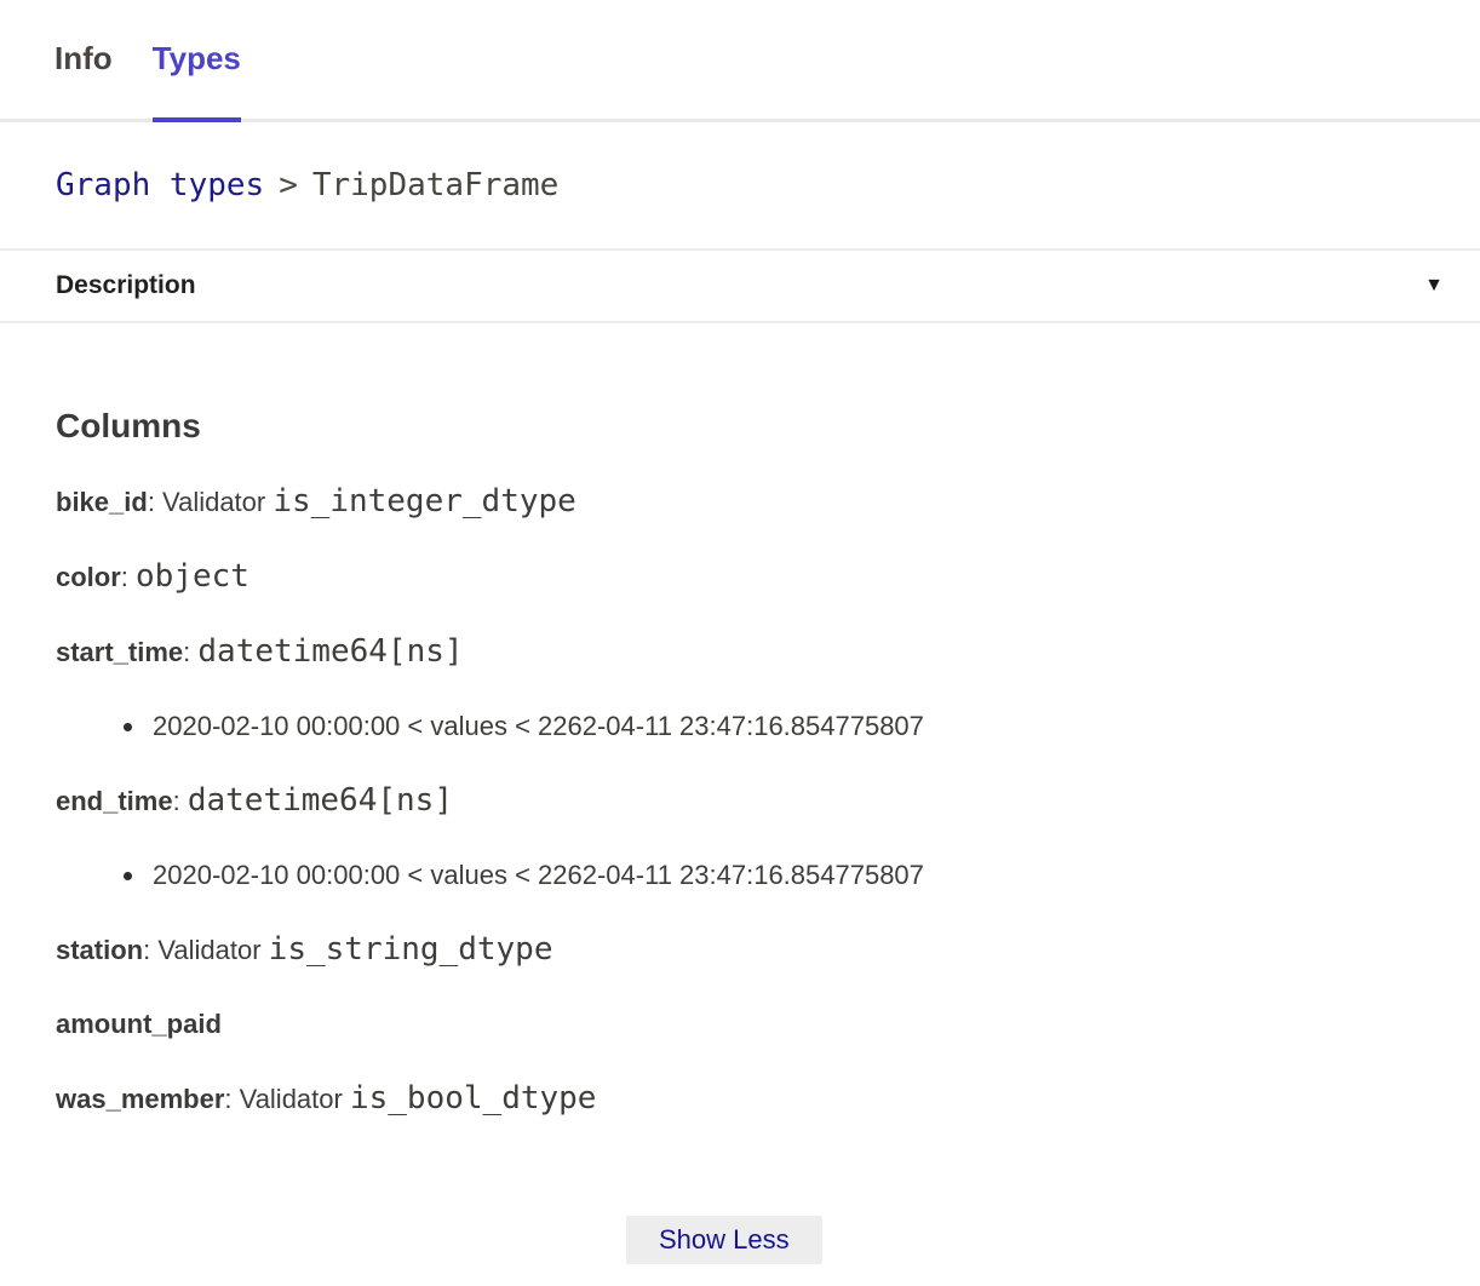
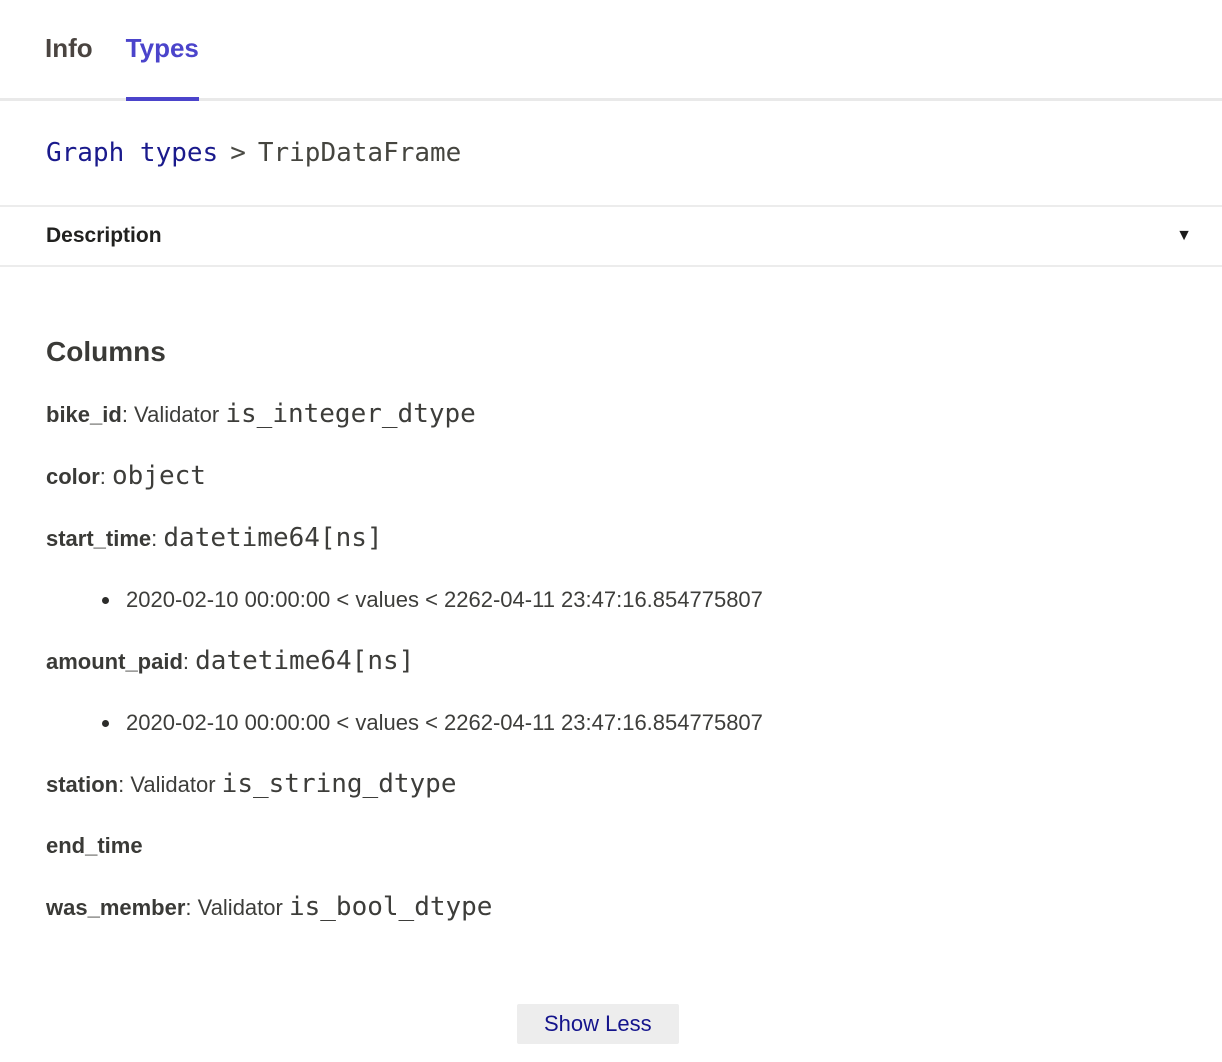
  Info
  Types
  Graph types
  >
  TripDataFrame
  Description
  ▼
  Columns
  bike_id: Validator is_integer_dtype
  color: object
  start_time: datetime64[ns]
  2020-02-10 00:00:00 < values < 2262-04-11 23:47:16.854775807
- end_time: datetime64[ns]
+ amount_paid: datetime64[ns]
  2020-02-10 00:00:00 < values < 2262-04-11 23:47:16.854775807
  station: Validator is_string_dtype
- amount_paid
+ end_time
  was_member: Validator is_bool_dtype
  Show Less
